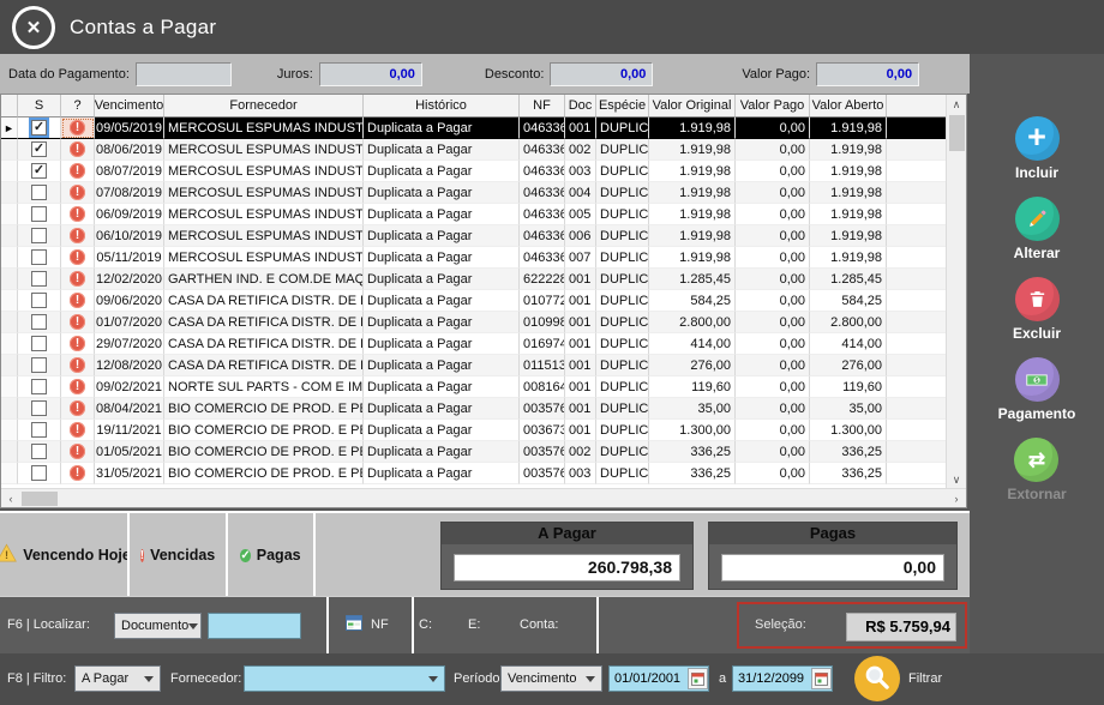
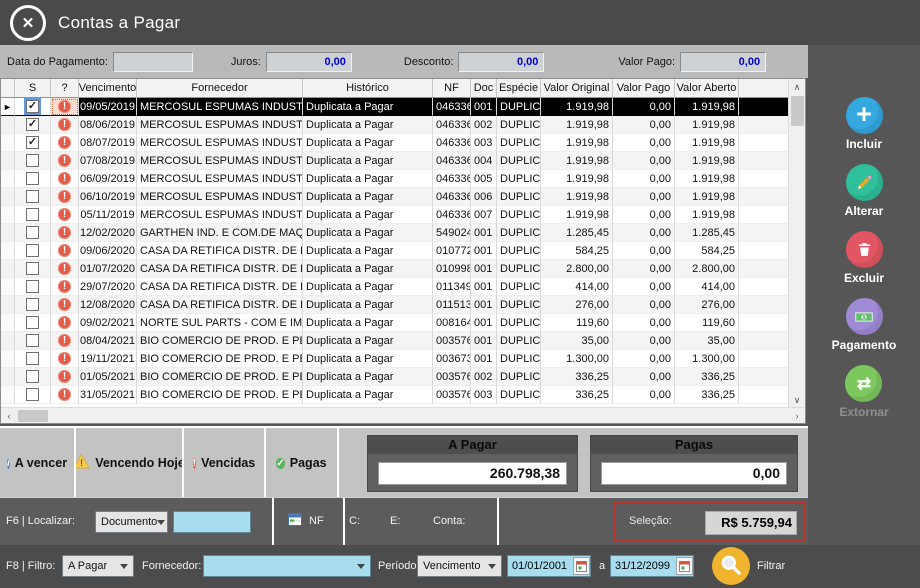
  ✕
  Contas a Pagar
  Data do Pagamento:
  Juros:
  0,00
  Desconto:
  0,00
  Valor Pago:
  0,00
  S
  ?
  Vencimento
  Fornecedor
  Histórico
  NF
  Doc
  Espécie
  Valor Original
  Valor Pago
  Valor Aberto
  ►
  !
  09/05/2019
  MERCOSUL ESPUMAS INDUST
  Duplicata a Pagar
  046336
  001
  1.919,98
  0,00
  1.919,98
  !
  08/06/2019
  MERCOSUL ESPUMAS INDUST
  Duplicata a Pagar
  046336
  002
  1.919,98
  0,00
  1.919,98
  !
  08/07/2019
  MERCOSUL ESPUMAS INDUST
  Duplicata a Pagar
  046336
  003
  1.919,98
  0,00
  1.919,98
  !
  07/08/2019
  MERCOSUL ESPUMAS INDUST
  Duplicata a Pagar
  046336
  004
  1.919,98
  0,00
  1.919,98
  !
  06/09/2019
  MERCOSUL ESPUMAS INDUST
  Duplicata a Pagar
  046336
  005
  1.919,98
  0,00
  1.919,98
  !
  06/10/2019
  MERCOSUL ESPUMAS INDUST
  Duplicata a Pagar
  046336
  006
  1.919,98
  0,00
  1.919,98
  !
  05/11/2019
  MERCOSUL ESPUMAS INDUST
  Duplicata a Pagar
  046336
  007
  1.919,98
  0,00
  1.919,98
  !
  12/02/2020
  GARTHEN IND. E COM.DE MAQ
  Duplicata a Pagar
- 622228
+ 549024
  001
  1.285,45
  0,00
  1.285,45
  !
  09/06/2020
  CASA DA RETIFICA DISTR. DE
  Duplicata a Pagar
  010772
  001
  584,25
  0,00
  584,25
  !
  01/07/2020
  CASA DA RETIFICA DISTR. DE
  Duplicata a Pagar
  010998
  001
  2.800,00
  0,00
  2.800,00
  !
  29/07/2020
  CASA DA RETIFICA DISTR. DE
  Duplicata a Pagar
- 016974
+ 011349
  001
  414,00
  0,00
  414,00
  !
  12/08/2020
  CASA DA RETIFICA DISTR. DE
  Duplicata a Pagar
  011513
  001
  276,00
  0,00
  276,00
  !
  09/02/2021
  NORTE SUL PARTS - COM E IM
  Duplicata a Pagar
  008164
  001
  119,60
  0,00
  119,60
  !
  08/04/2021
  BIO COMERCIO DE PROD. E P
  Duplicata a Pagar
  003576
  001
  35,00
  0,00
  35,00
  !
  19/11/2021
  BIO COMERCIO DE PROD. E P
  Duplicata a Pagar
  003673
  001
  1.300,00
  0,00
  1.300,00
  !
  01/05/2021
  BIO COMERCIO DE PROD. E P
  Duplicata a Pagar
  003576
  002
  336,25
  0,00
  336,25
  !
  31/05/2021
  BIO COMERCIO DE PROD. E P
  Duplicata a Pagar
  003576
  003
  336,25
  0,00
  336,25
  ∧
  ∨
  ‹
  ›
+ i
+ A vencer
  !
  Vencendo Hoje
  !
  Vencidas
  ✓
  Pagas
  A Pagar
  260.798,38
  Pagas
  0,00
  F6 | Localizar:
  Documento
  NF
  C:
  E:
  Conta:
  Seleção:
  R$ 5.759,94
  F8 | Filtro:
  A Pagar
  Fornecedor:
  Período
  Vencimento
  01/01/2001
  a
  31/12/2099
  Filtrar
  +
  Incluir
  Alterar
  Excluir
  Pagamento
  ⇄
  Extornar
